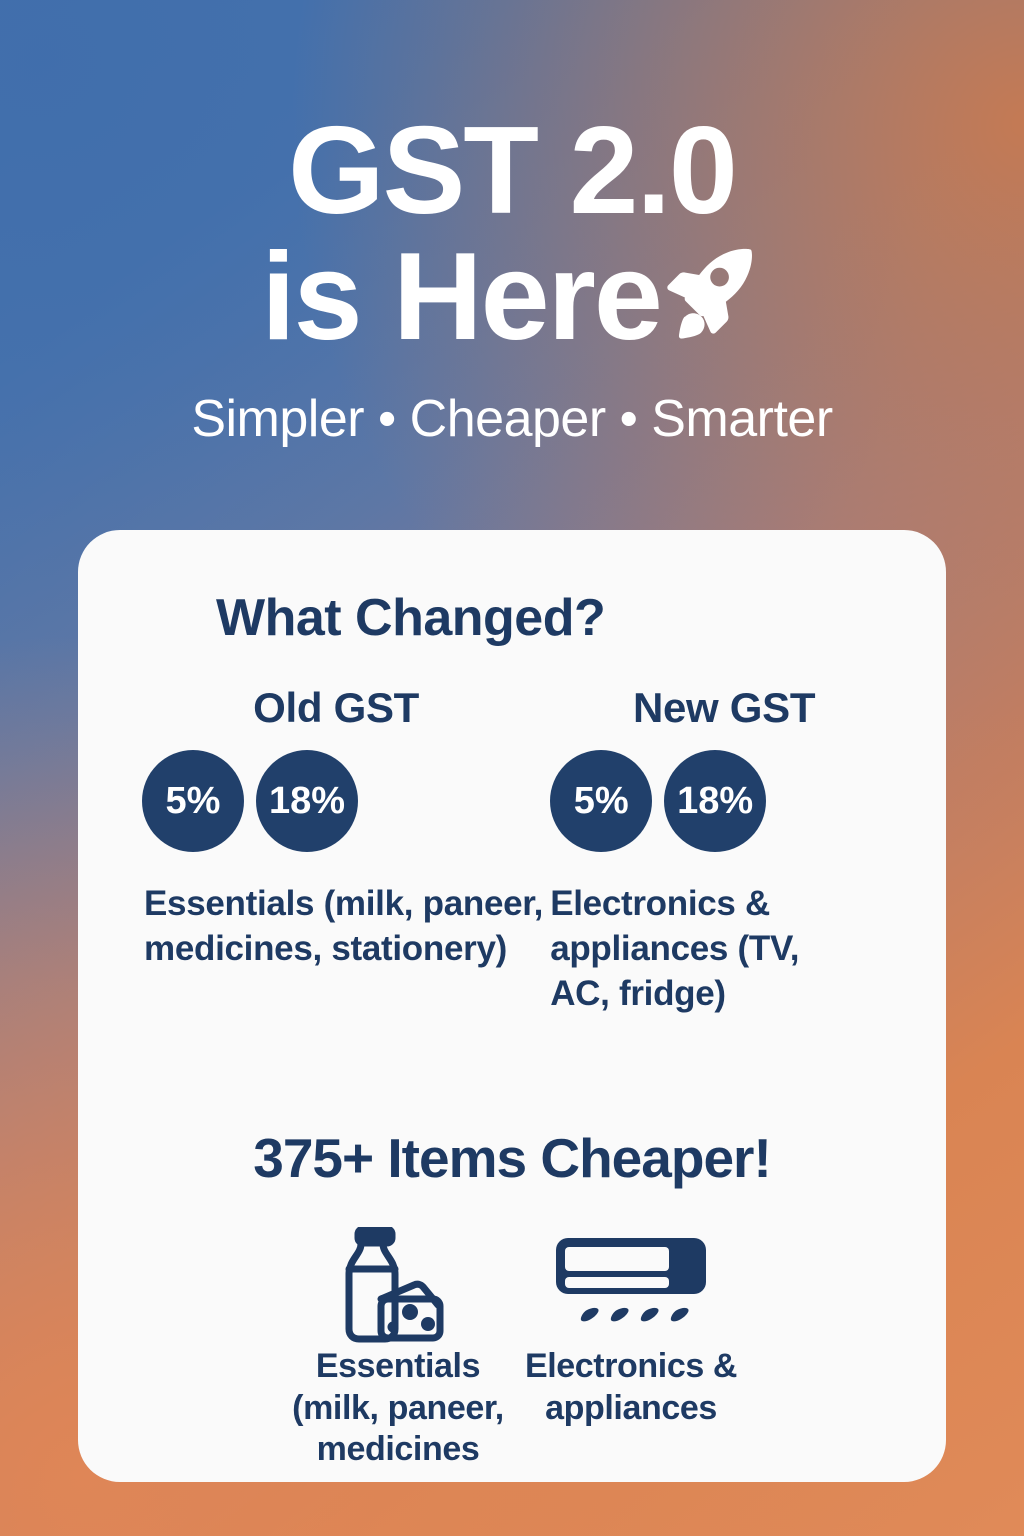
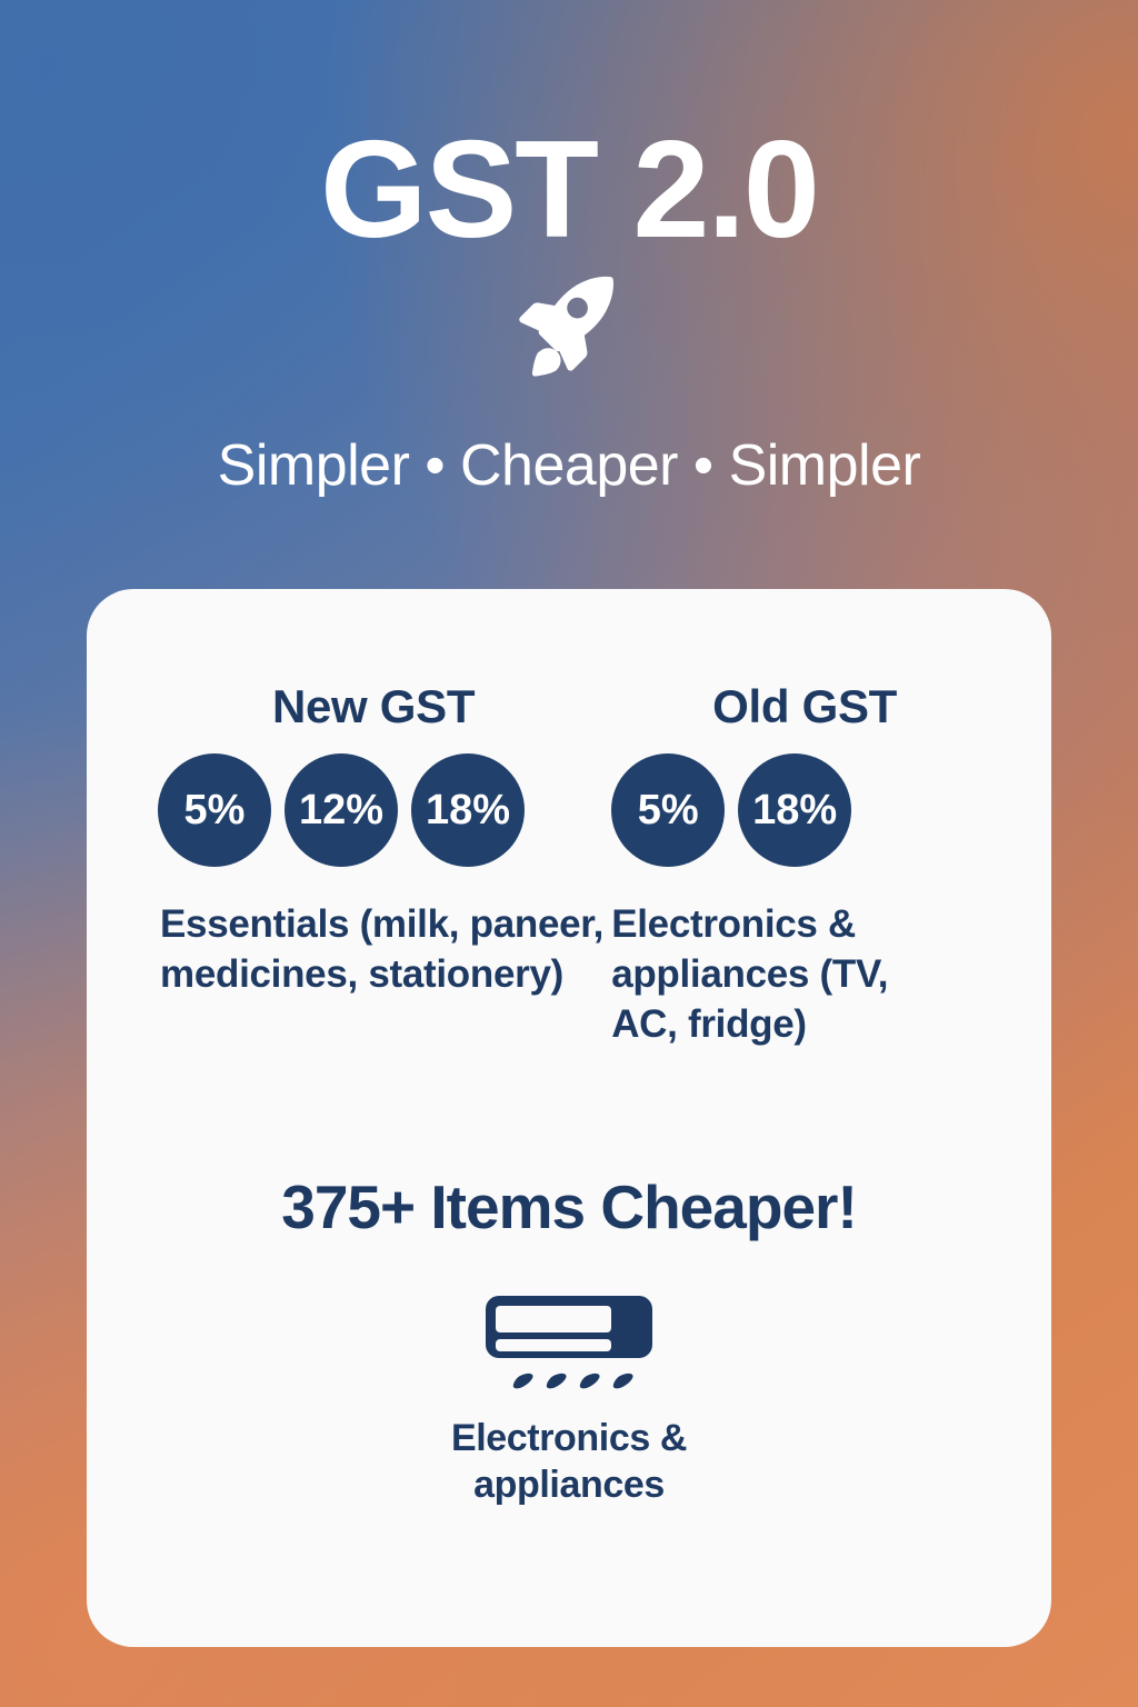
  GST 2.0
- is Here
- Simpler • Cheaper • Smarter
+ Simpler • Cheaper • Simpler
- What Changed?
- Old GST
+ New GST
  5%
+ 12%
  18%
  Essentials (milk, paneer, medicines, stationery)
- New GST
+ Old GST
  5%
  18%
  Electronics & appliances (TV, AC, fridge)
  375+ Items Cheaper!
- Essentials (milk, paneer, medicines
  Electronics & appliances
